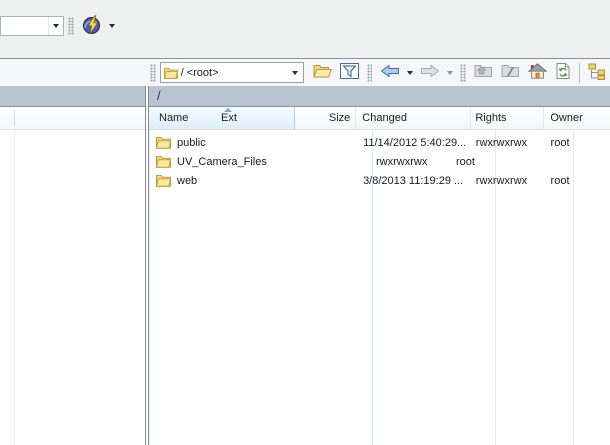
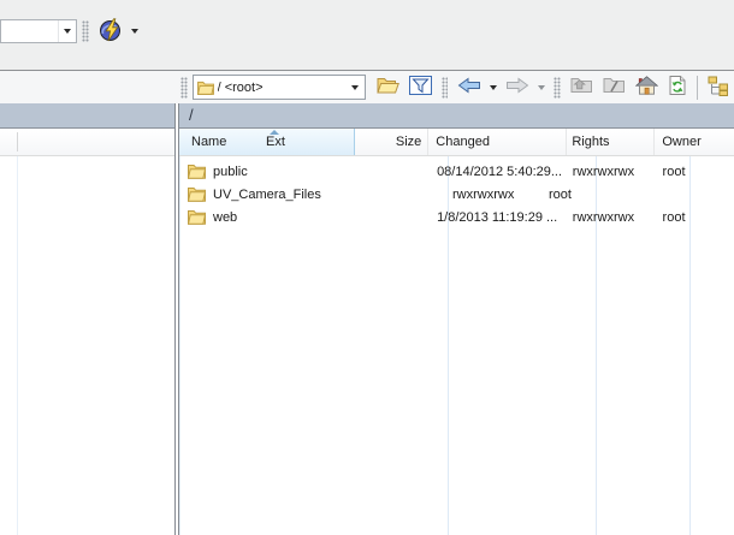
  / <root>
  /
  Name
  Ext
  Size
  Changed
  Rights
  Owner
  public
- 11/14/2012 5:40:29...
+ 08/14/2012 5:40:29...
  rwxrwxrwx
  root
  UV_Camera_Files
  rwxrwxrwx
  root
  web
- 3/8/2013 11:19:29 ...
+ 1/8/2013 11:19:29 ...
  rwxrwxrwx
  root
